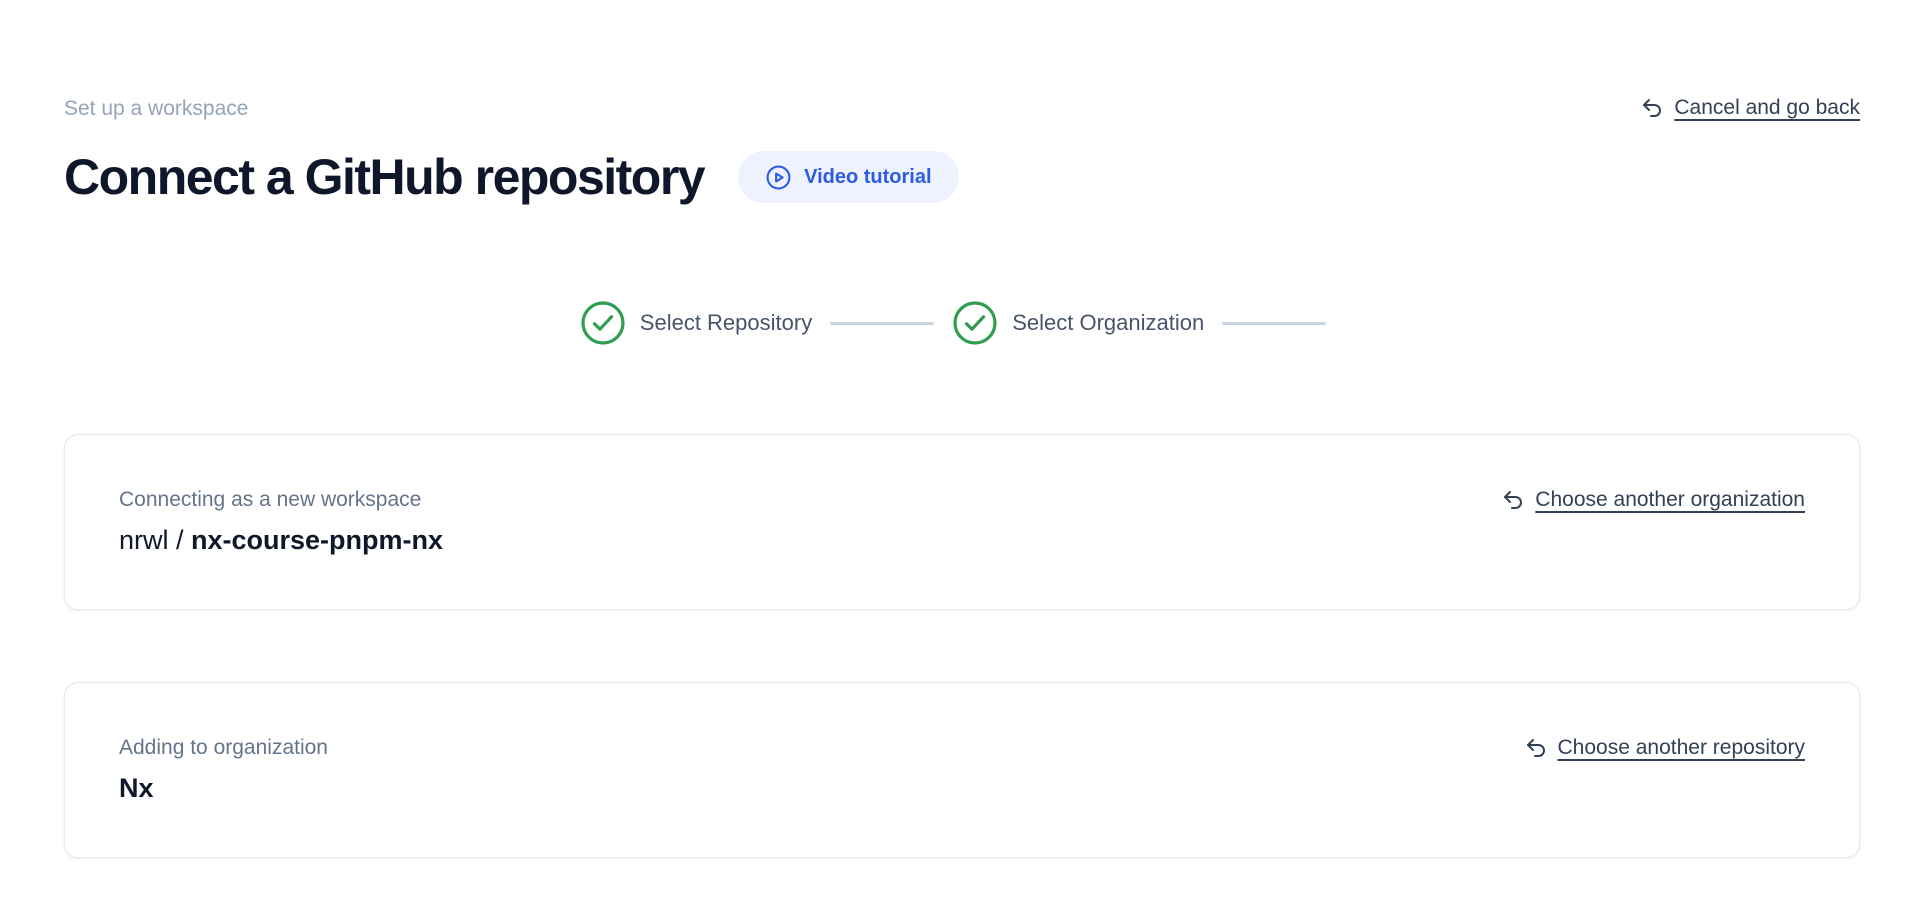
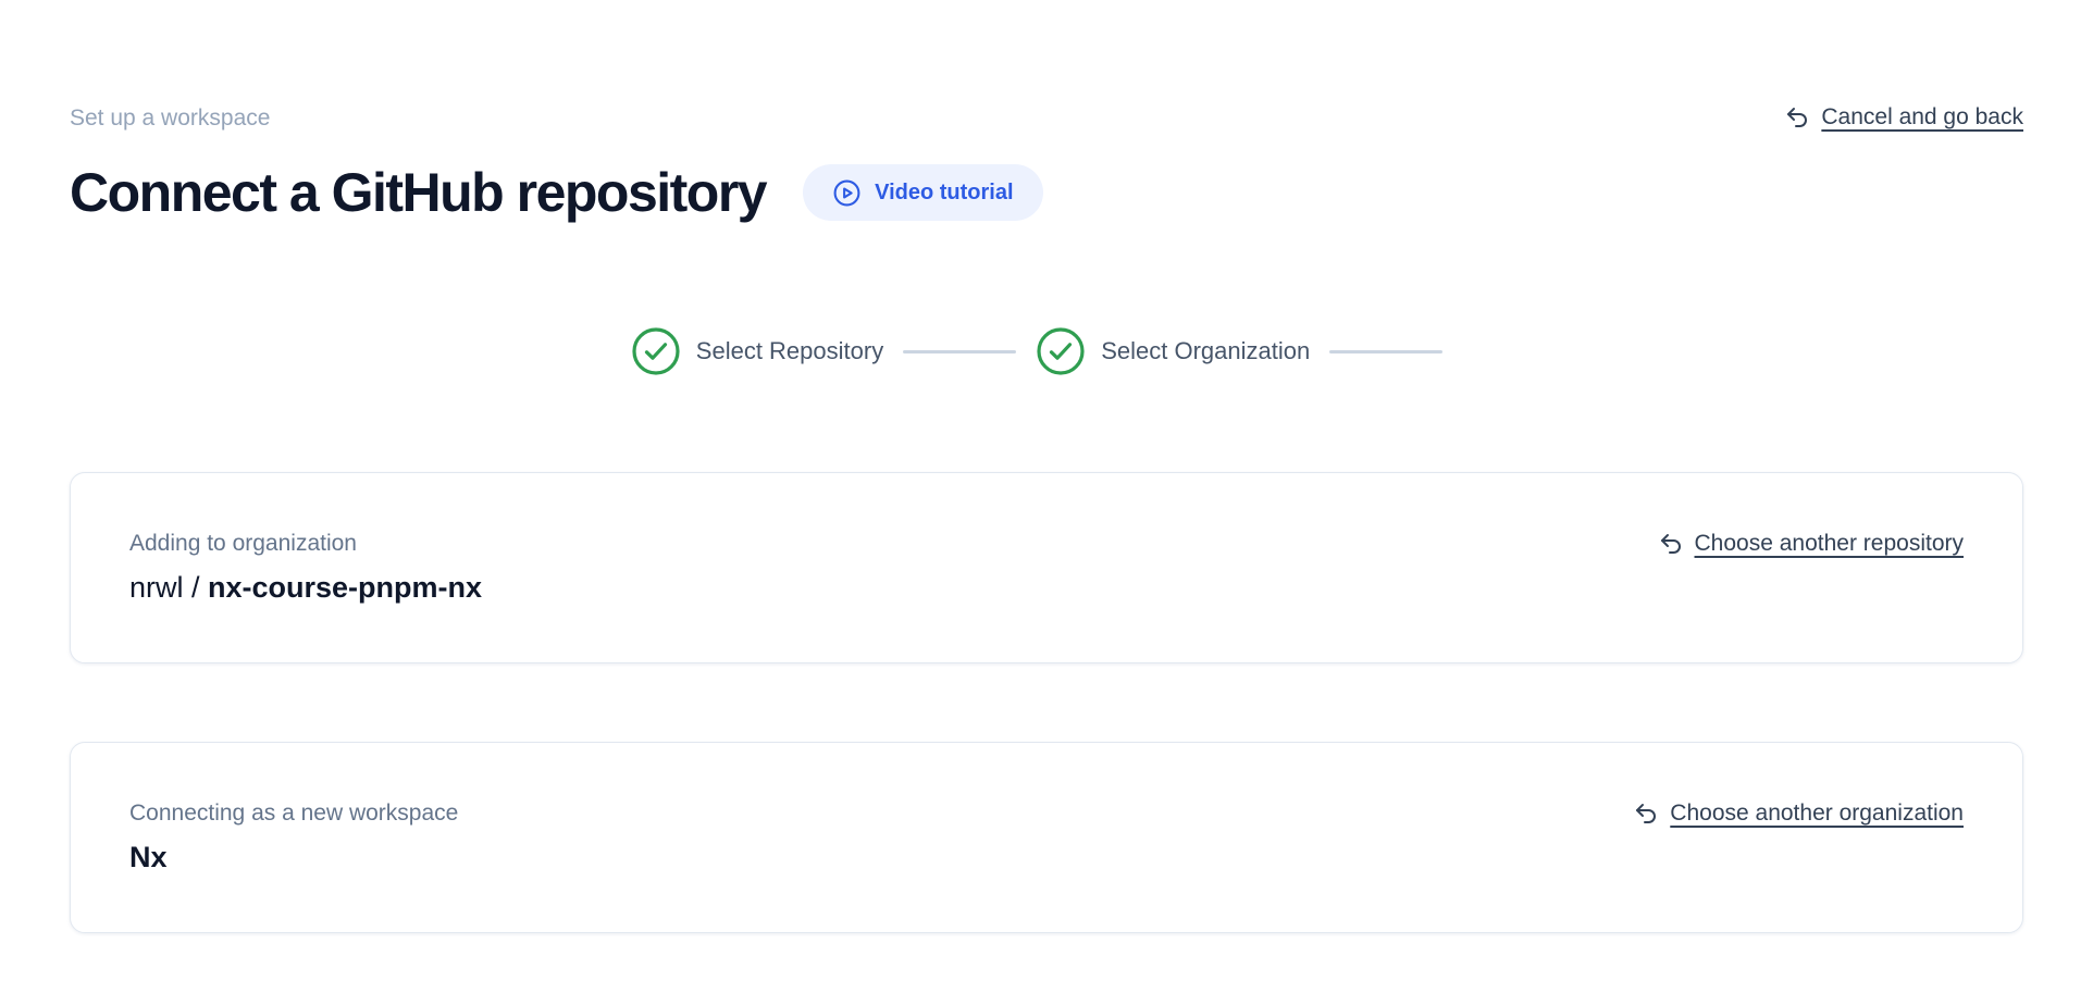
  Set up a workspace
  Cancel and go back
  Connect a GitHub repository
  Video tutorial
  Select Repository
  Select Organization
- Connecting as a new workspace
+ Adding to organization
  nrwl / nx-course-pnpm-nx
- Choose another organization
+ Choose another repository
- Adding to organization
+ Connecting as a new workspace
  Nx
- Choose another repository
+ Choose another organization
